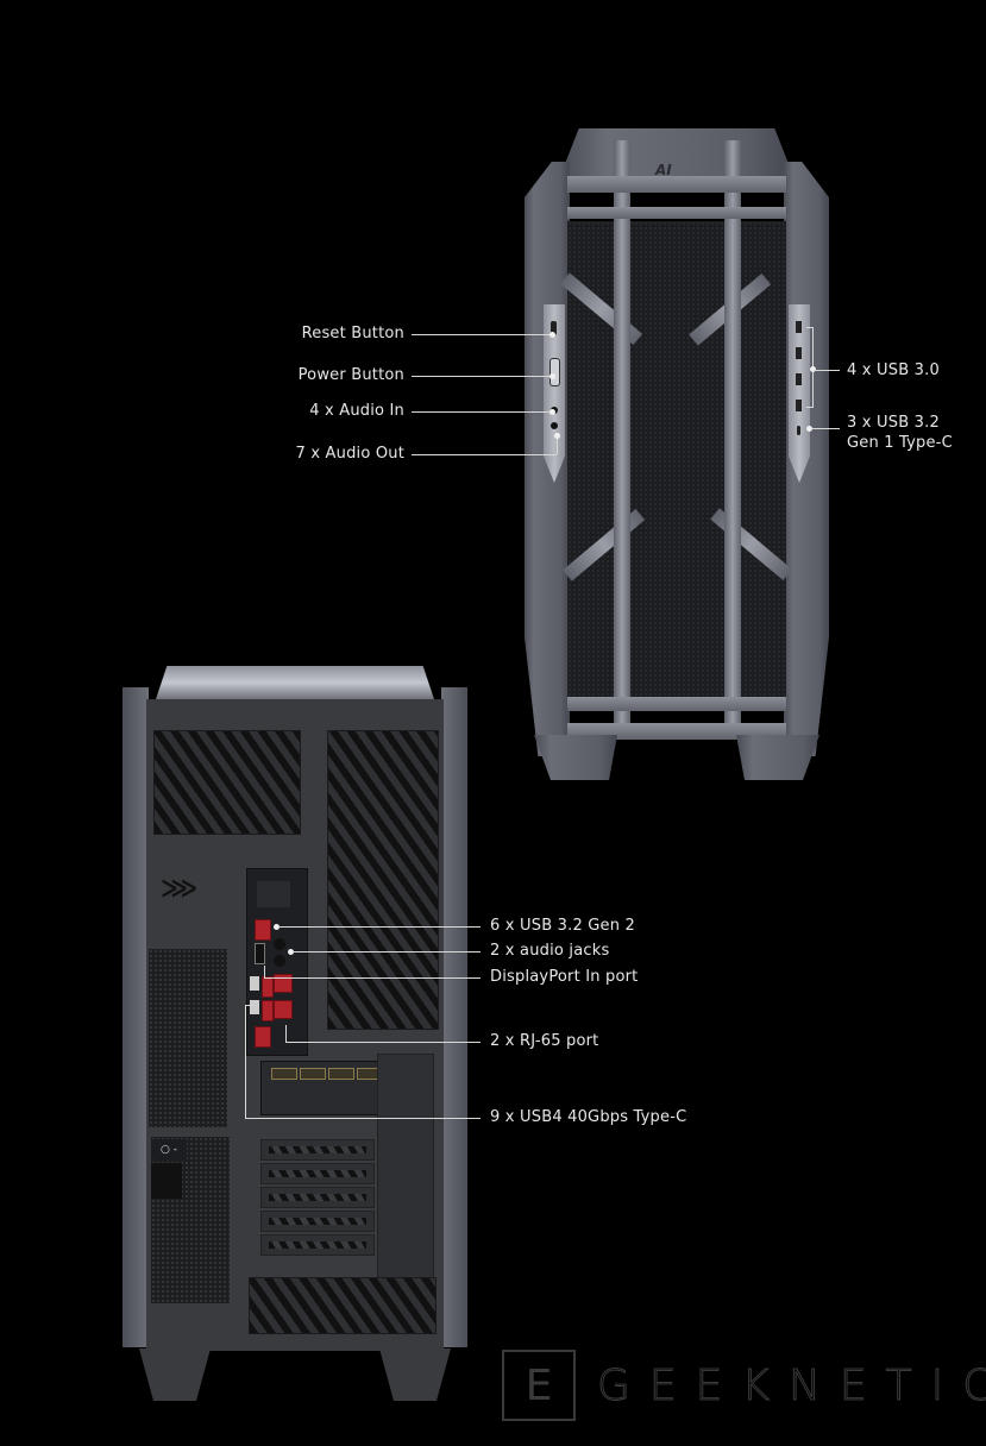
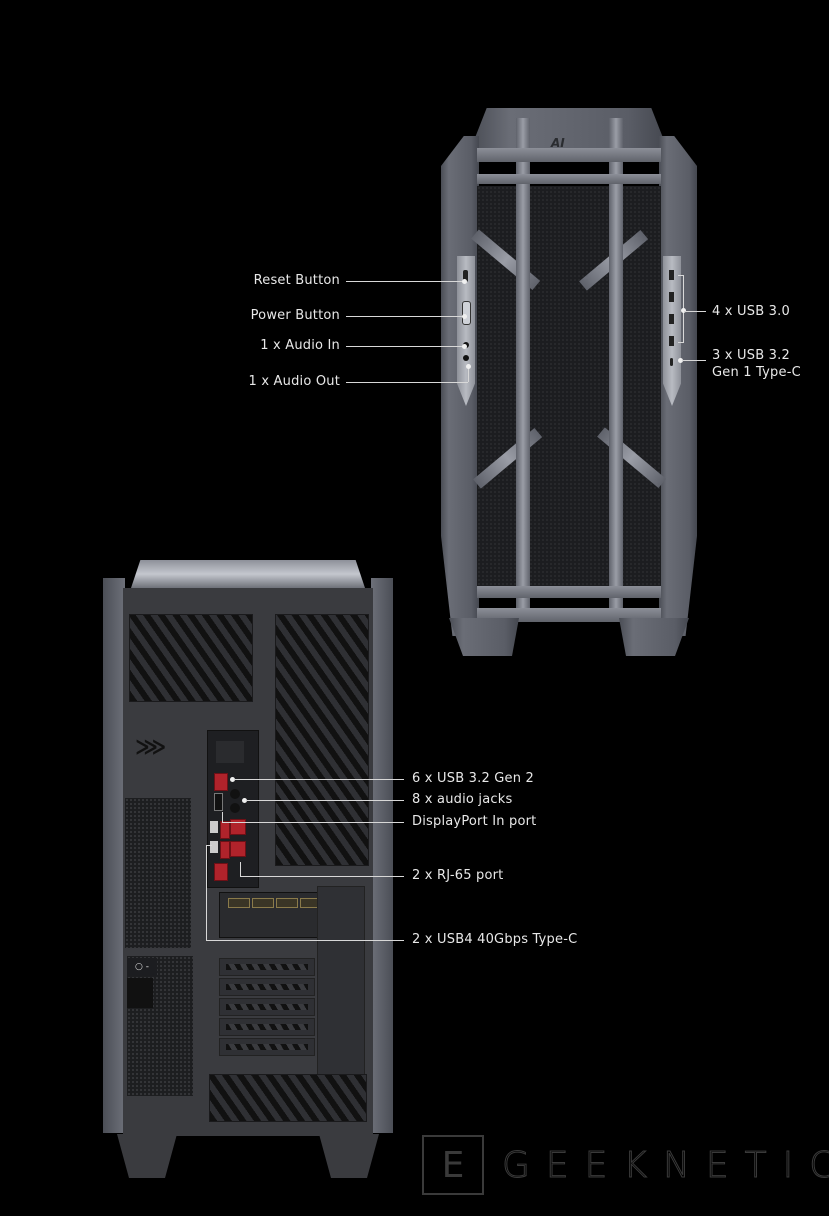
  AI
  Reset Button
  Power Button
- 4 x Audio In
+ 1 x Audio In
- 7 x Audio Out
+ 1 x Audio Out
  4 x USB 3.0
  3 x USB 3.2
  Gen 1 Type-C
  ⋙
  ○ -
  6 x USB 3.2 Gen 2
- 2 x audio jacks
+ 8 x audio jacks
  DisplayPort In port
  2 x RJ-65 port
- 9 x USB4 40Gbps Type-C
+ 2 x USB4 40Gbps Type-C
  E
  GEEKNETI
